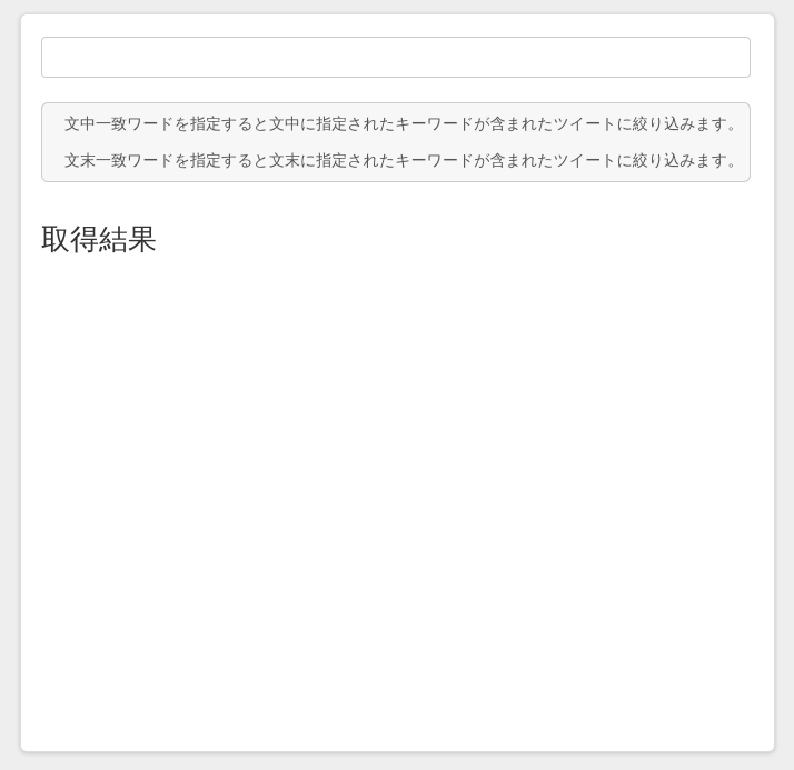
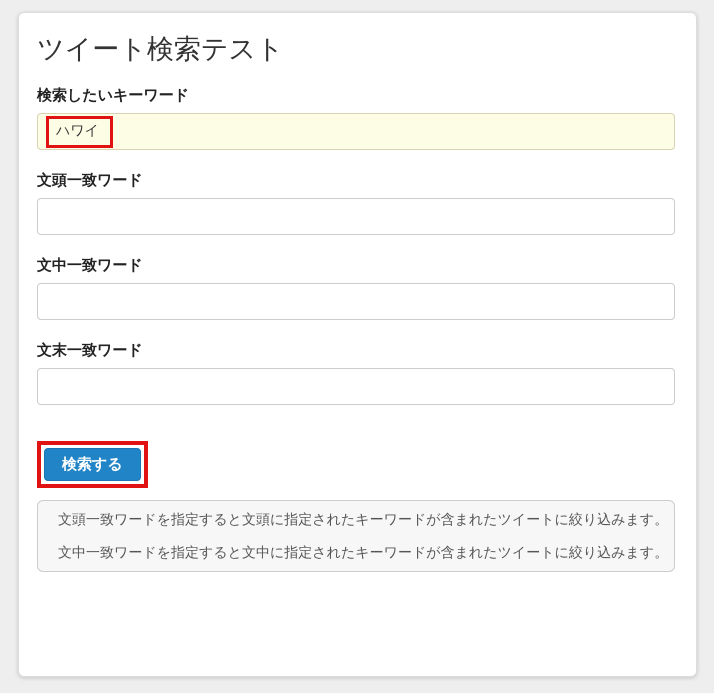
+ ツイート検索テスト
+ 検索したいキーワード
+ ハワイ
+ 文頭一致ワード
+ 文中一致ワード
+ 文末一致ワード
+ 検索する
+ 文頭一致ワードを指定すると文頭に指定されたキーワードが含まれたツイートに絞り込みます。
  文中一致ワードを指定すると文中に指定されたキーワードが含まれたツイートに絞り込みます。
- 文末一致ワードを指定すると文末に指定されたキーワードが含まれたツイートに絞り込みます。
- 取得結果
